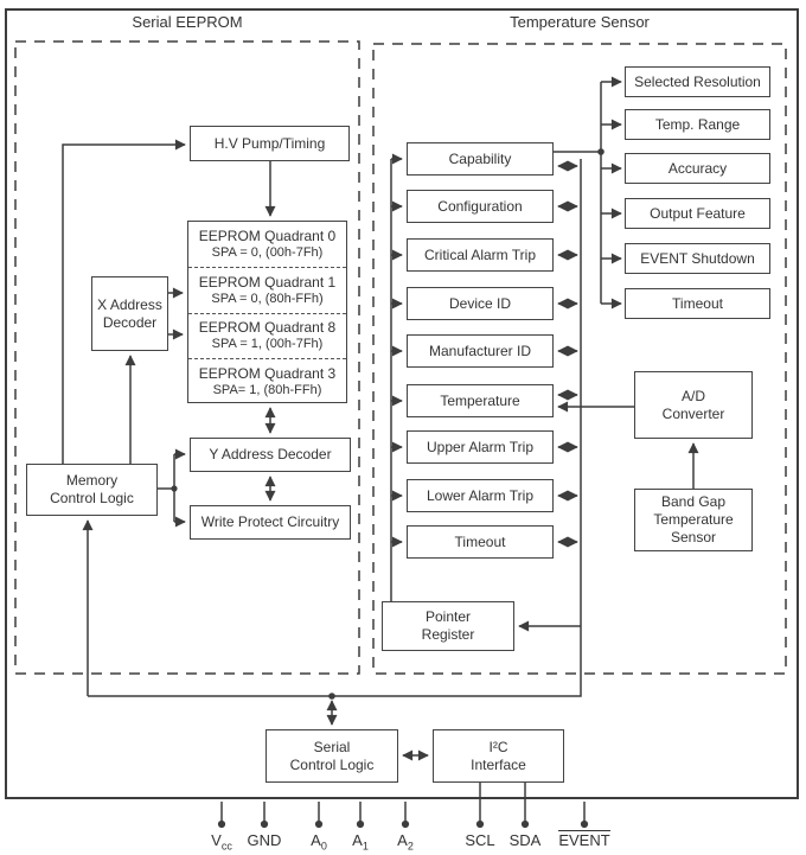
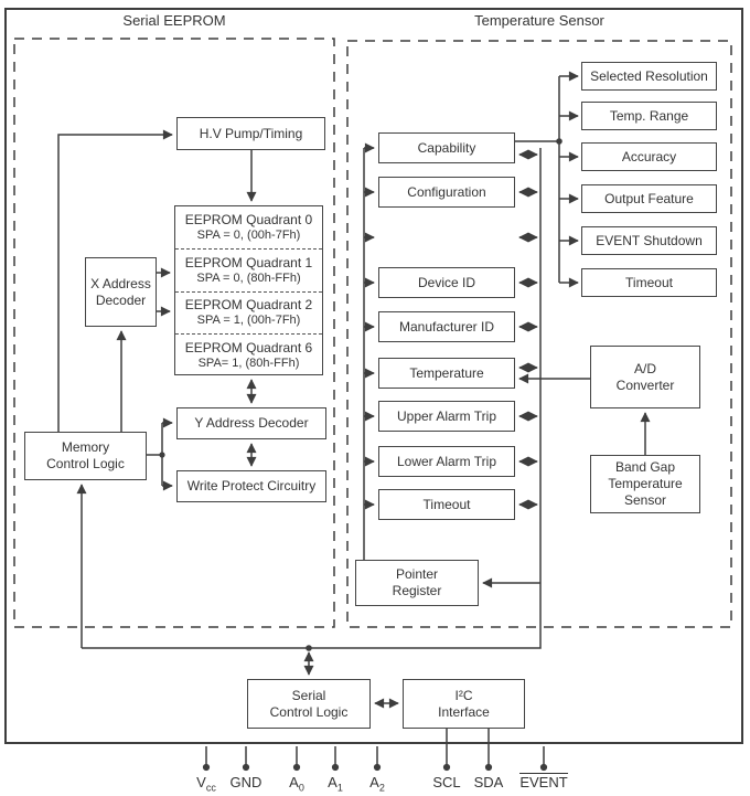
  Serial EEPROM
  Temperature Sensor
  H.V Pump/Timing
  EEPROM Quadrant 0
  SPA = 0, (00h-7Fh)
  EEPROM Quadrant 1
  SPA = 0, (80h-FFh)
- EEPROM Quadrant 8
+ EEPROM Quadrant 2
  SPA = 1, (00h-7Fh)
- EEPROM Quadrant 3
+ EEPROM Quadrant 6
  SPA= 1, (80h-FFh)
  X Address
  Decoder
  Memory
  Control Logic
  Y Address Decoder
  Write Protect Circuitry
  Capability
  Configuration
- Critical Alarm Trip
  Device ID
  Manufacturer ID
  Temperature
  Upper Alarm Trip
  Lower Alarm Trip
  Timeout
  Selected Resolution
  Temp. Range
  Accuracy
  Output Feature
  EVENT Shutdown
  Timeout
  A/D
  Converter
  Band Gap
  Temperature
  Sensor
  Pointer
  Register
  Serial
  Control Logic
  I²C
  Interface
  Vcc
  GND
  A0
  A1
  A2
  SCL
  SDA
  EVENT
